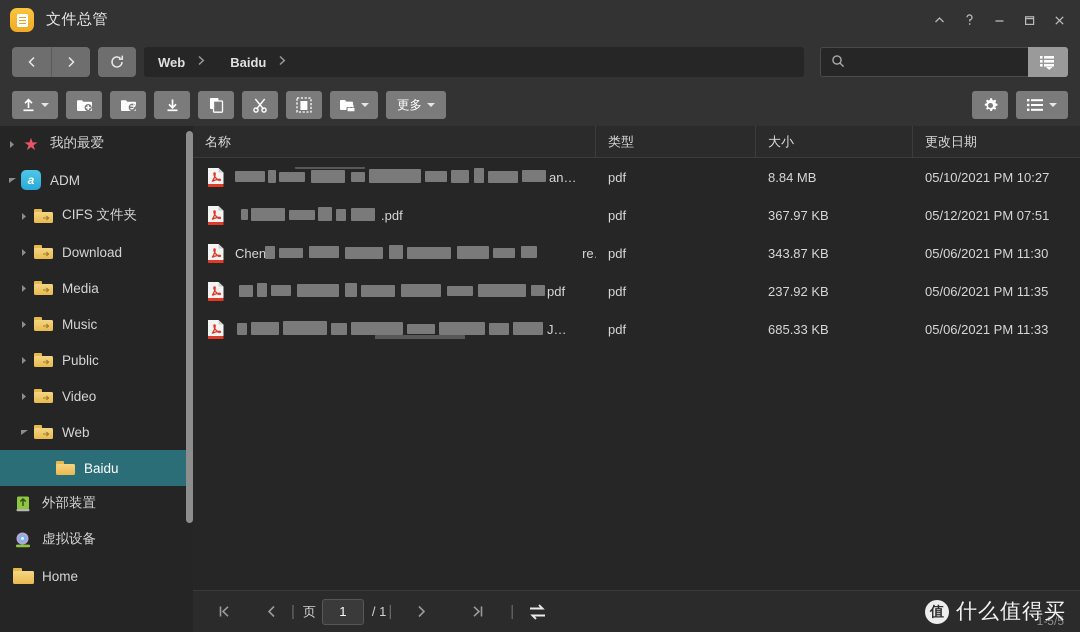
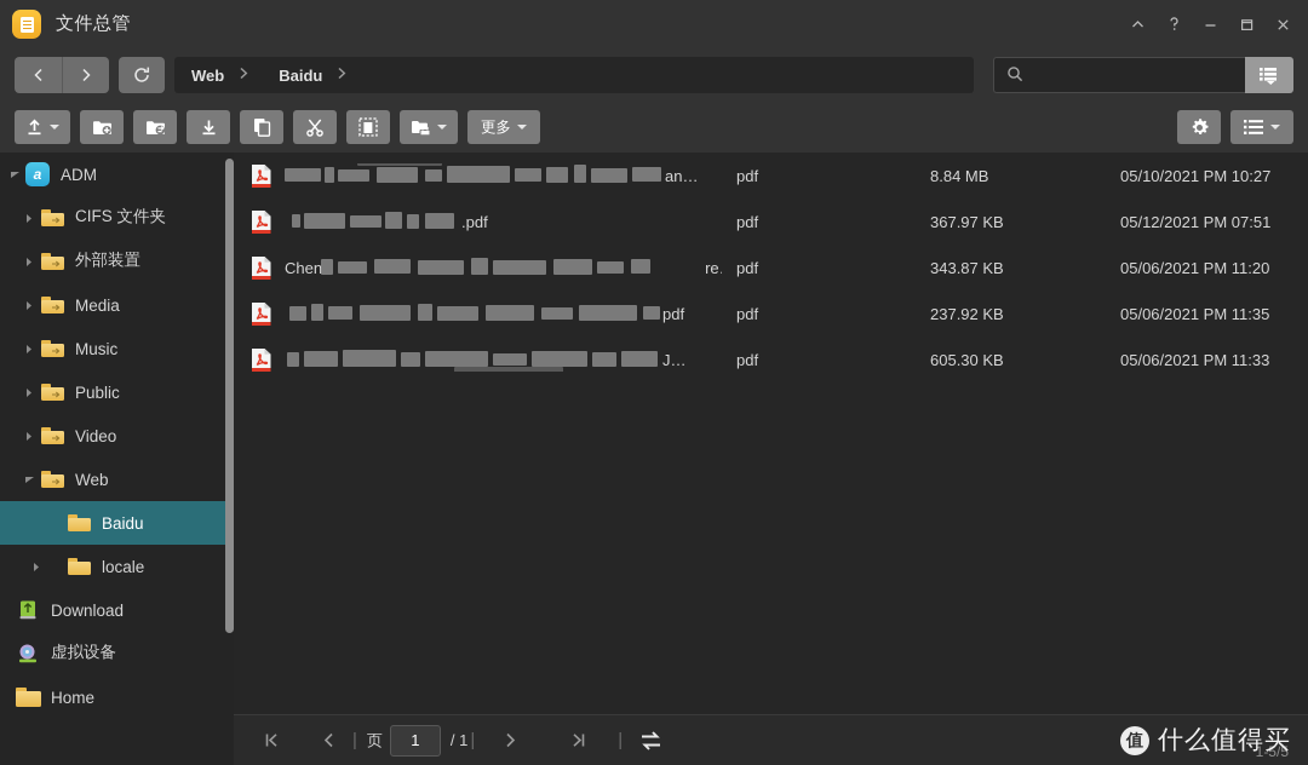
  文件总管
  Web
  Baidu
  更多
- ★
- 我的最爱
  a
  ADM
  CIFS 文件夹
- Download
+ 外部装置
  Media
  Music
  Public
  Video
  Web
  Baidu
+ locale
- 外部装置
+ Download
  虚拟设备
  Home
- 名称
- 类型
- 大小
- 更改日期
  an…
  pdf
  8.84 MB
  05/10/2021 PM 10:27
  .pdf
  pdf
  367.97 KB
  05/12/2021 PM 07:51
  Chen
  pdf
  343.87 KB
- 05/06/2021 PM 11:30
+ 05/06/2021 PM 11:20
  pdf
  pdf
  237.92 KB
  05/06/2021 PM 11:35
  J…
  pdf
- 685.33 KB
+ 605.30 KB
  05/06/2021 PM 11:33
  |
  页
  1
  / 1
  |
  |
  1-5/5
  值
  什么值得买
